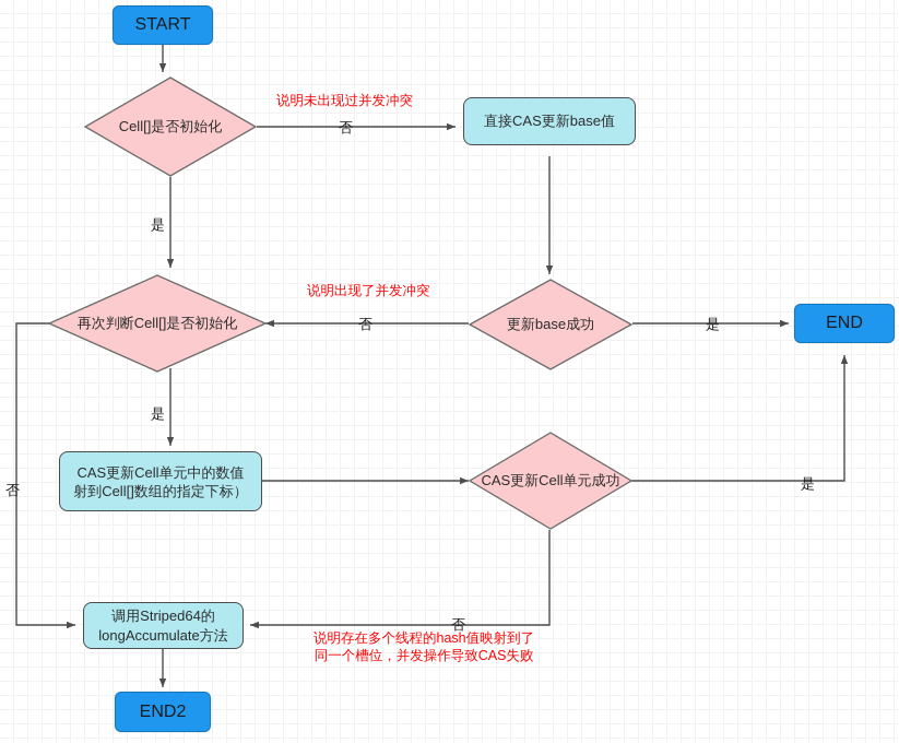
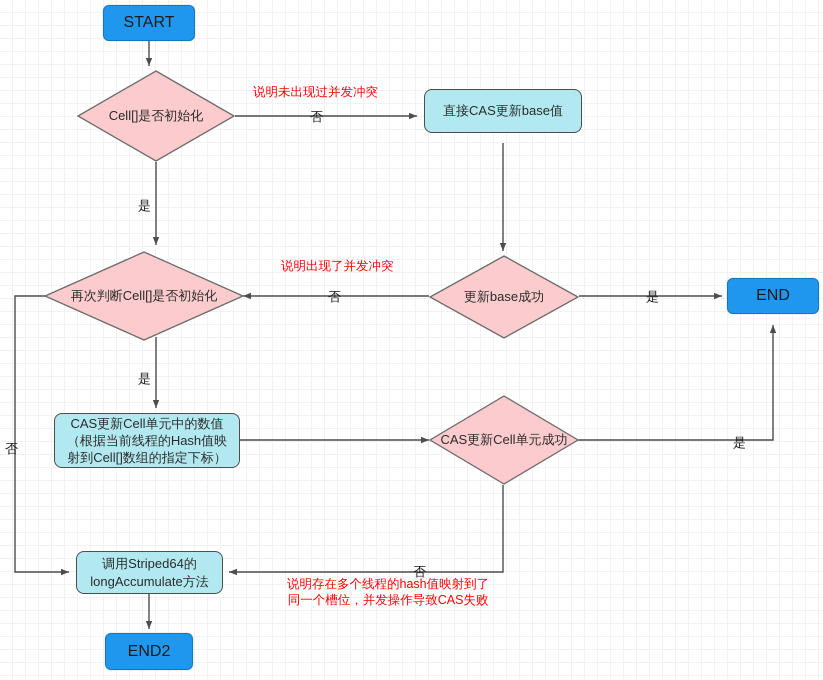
  START
  Cell[]是否初始化
  直接CAS更新base值
  更新base成功
  END
  再次判断Cell[]是否初始化
  CAS更新Cell单元中的数值
+ （根据当前线程的Hash值映
  射到Cell[]数组的指定下标）
  CAS更新Cell单元成功
  调用Striped64的
  longAccumulate方法
  END2
  否
  是
  是
  否
  是
  否
  是
  否
  说明未出现过并发冲突
  说明出现了并发冲突
  说明存在多个线程的hash值映射到了
  同一个槽位，并发操作导致CAS失败
